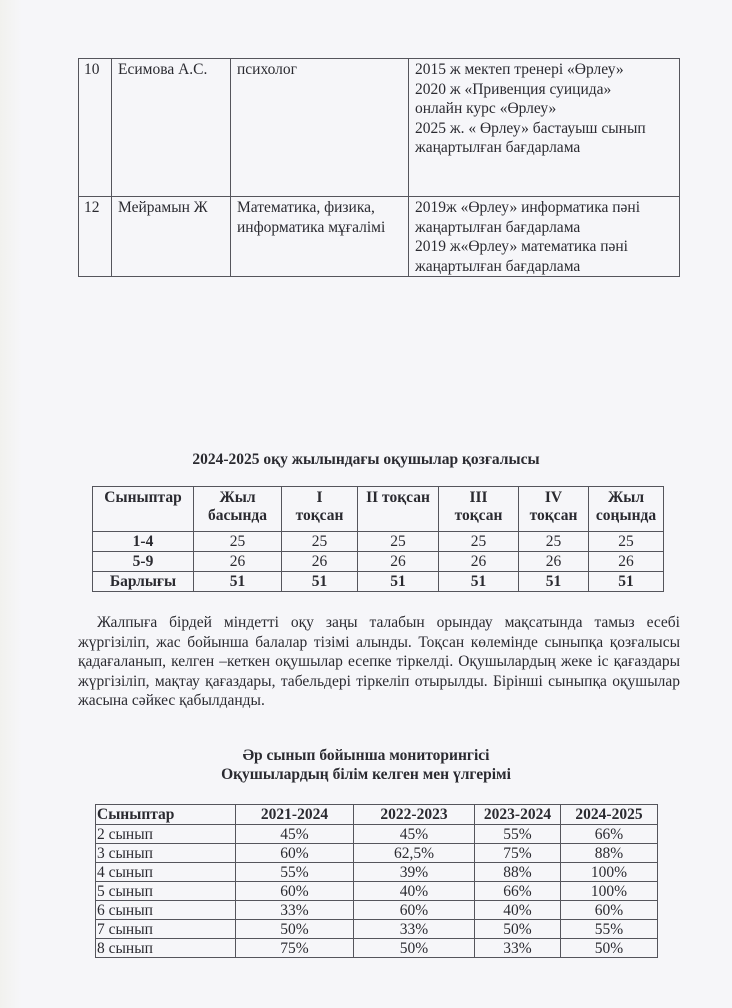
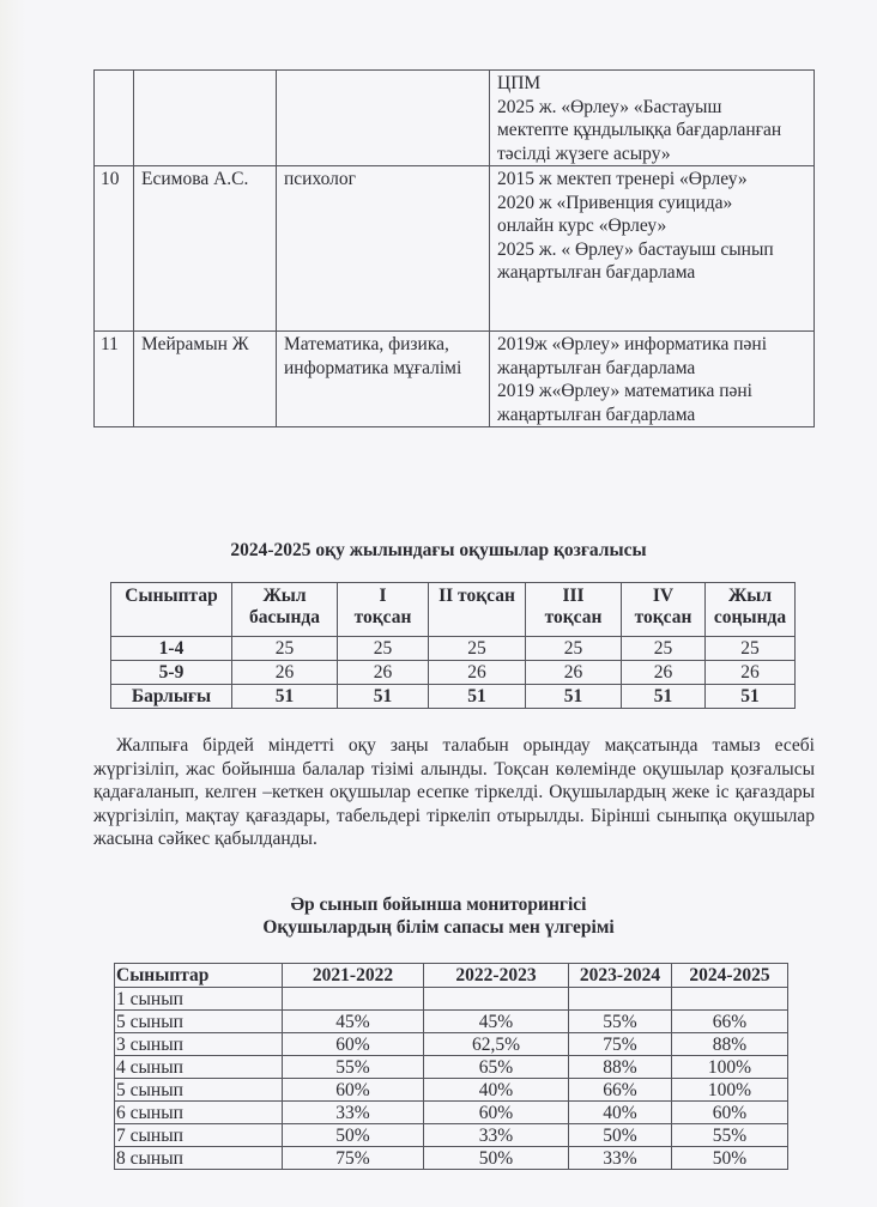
+ 			ЦПМ 2025 ж. «Өрлеу» «Бастауыш мектепте құндылыққа бағдарланған тәсілді жүзеге асыру»
  10	Есимова А.С.	психолог	2015 ж мектеп тренері «Өрлеу» 2020 ж «Привенция суицида» онлайн курс «Өрлеу» 2025 ж. « Өрлеу» бастауыш сынып жаңартылған бағдарлама
- 12	Мейрамын Ж	Математика, физика, информатика мұғалімі	2019ж «Өрлеу» информатика пәні жаңартылған бағдарлама 2019 ж«Өрлеу» математика пәні жаңартылған бағдарлама
+ 11	Мейрамын Ж	Математика, физика, информатика мұғалімі	2019ж «Өрлеу» информатика пәні жаңартылған бағдарлама 2019 ж«Өрлеу» математика пәні жаңартылған бағдарлама
  2024-2025 оқу жылындағы оқушылар қозғалысы
  Сыныптар	Жылбасында	Iтоқсан	II тоқсан	IIIтоқсан	IVтоқсан	Жылсоңында
  1-4	25	25	25	25	25	25
  5-9	26	26	26	26	26	26
  Барлығы	51	51	51	51	51	51
- Жалпыға бірдей міндетті оқу заңы талабын орындау мақсатында тамыз есебі жүргізіліп, жас бойынша балалар тізімі алынды. Тоқсан көлемінде сыныпқа қозғалысы қадағаланып, келген –кеткен оқушылар есепке тіркелді. Оқушылардың жеке іс қағаздары жүргізіліп, мақтау қағаздары, табельдері тіркеліп отырылды. Бірінші сыныпқа оқушылар жасына сәйкес қабылданды.
+ Жалпыға бірдей міндетті оқу заңы талабын орындау мақсатында тамыз есебі жүргізіліп, жас бойынша балалар тізімі алынды. Тоқсан көлемінде оқушылар қозғалысы қадағаланып, келген –кеткен оқушылар есепке тіркелді. Оқушылардың жеке іс қағаздары жүргізіліп, мақтау қағаздары, табельдері тіркеліп отырылды. Бірінші сыныпқа оқушылар жасына сәйкес қабылданды.
  Әр сынып бойынша мониторингісі
- Оқушылардың білім келген мен үлгерімі
+ Оқушылардың білім сапасы мен үлгерімі
- Сыныптар	2021-2024	2022-2023	2023-2024	2024-2025
+ Сыныптар	2021-2022	2022-2023	2023-2024	2024-2025
+ 1 сынып
- 2 сынып	45%	45%	55%	66%
+ 5 сынып	45%	45%	55%	66%
  3 сынып	60%	62,5%	75%	88%
- 4 сынып	55%	39%	88%	100%
+ 4 сынып	55%	65%	88%	100%
  5 сынып	60%	40%	66%	100%
  6 сынып	33%	60%	40%	60%
  7 сынып	50%	33%	50%	55%
  8 сынып	75%	50%	33%	50%
